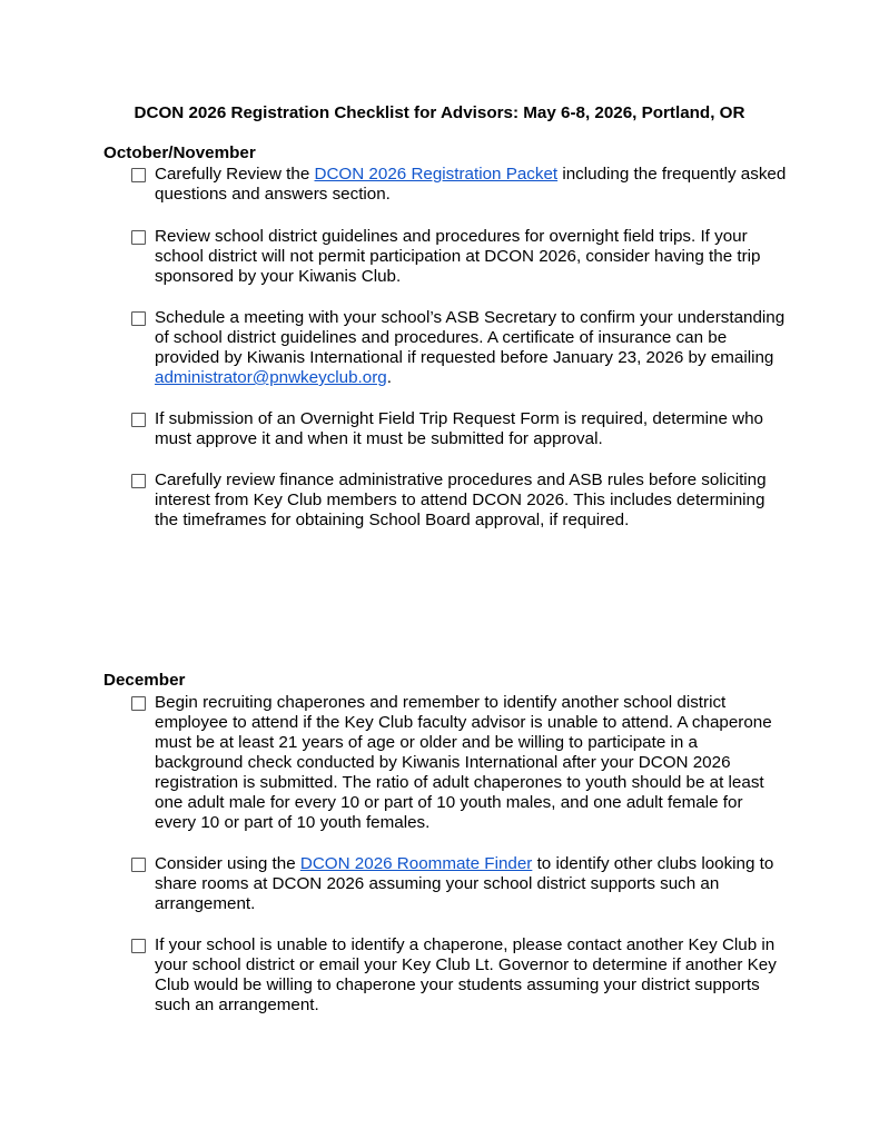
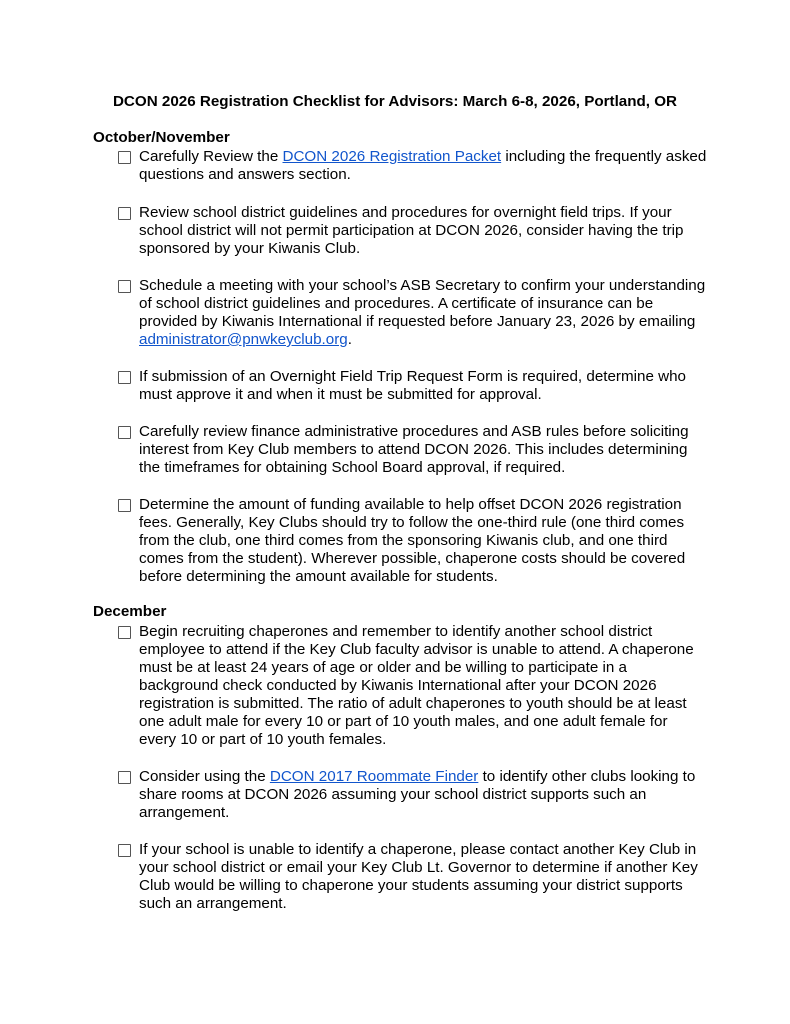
- DCON 2026 Registration Checklist for Advisors: May 6-8, 2026, Portland, OR
+ DCON 2026 Registration Checklist for Advisors: March 6-8, 2026, Portland, OR
  October/November
  Carefully Review the DCON 2026 Registration Packet including the frequently asked questions and answers section.
  Review school district guidelines and procedures for overnight field trips. If your school district will not permit participation at DCON 2026, consider having the trip sponsored by your Kiwanis Club.
  Schedule a meeting with your school’s ASB Secretary to confirm your understanding of school district guidelines and procedures. A certificate of insurance can be provided by Kiwanis International if requested before January 23, 2026 by emailing administrator@pnwkeyclub.org.
  If submission of an Overnight Field Trip Request Form is required, determine who must approve it and when it must be submitted for approval.
  Carefully review finance administrative procedures and ASB rules before soliciting interest from Key Club members to attend DCON 2026. This includes determining the timeframes for obtaining School Board approval, if required.
+ Determine the amount of funding available to help offset DCON 2026 registration fees. Generally, Key Clubs should try to follow the one-third rule (one third comes from the club, one third comes from the sponsoring Kiwanis club, and one third comes from the student). Wherever possible, chaperone costs should be covered before determining the amount available for students.
  December
- Begin recruiting chaperones and remember to identify another school district employee to attend if the Key Club faculty advisor is unable to attend. A chaperone must be at least 21 years of age or older and be willing to participate in a background check conducted by Kiwanis International after your DCON 2026 registration is submitted. The ratio of adult chaperones to youth should be at least one adult male for every 10 or part of 10 youth males, and one adult female for every 10 or part of 10 youth females.
+ Begin recruiting chaperones and remember to identify another school district employee to attend if the Key Club faculty advisor is unable to attend. A chaperone must be at least 24 years of age or older and be willing to participate in a background check conducted by Kiwanis International after your DCON 2026 registration is submitted. The ratio of adult chaperones to youth should be at least one adult male for every 10 or part of 10 youth males, and one adult female for every 10 or part of 10 youth females.
- Consider using the DCON 2026 Roommate Finder to identify other clubs looking to share rooms at DCON 2026 assuming your school district supports such an arrangement.
+ Consider using the DCON 2017 Roommate Finder to identify other clubs looking to share rooms at DCON 2026 assuming your school district supports such an arrangement.
  If your school is unable to identify a chaperone, please contact another Key Club in your school district or email your Key Club Lt. Governor to determine if another Key Club would be willing to chaperone your students assuming your district supports such an arrangement.
